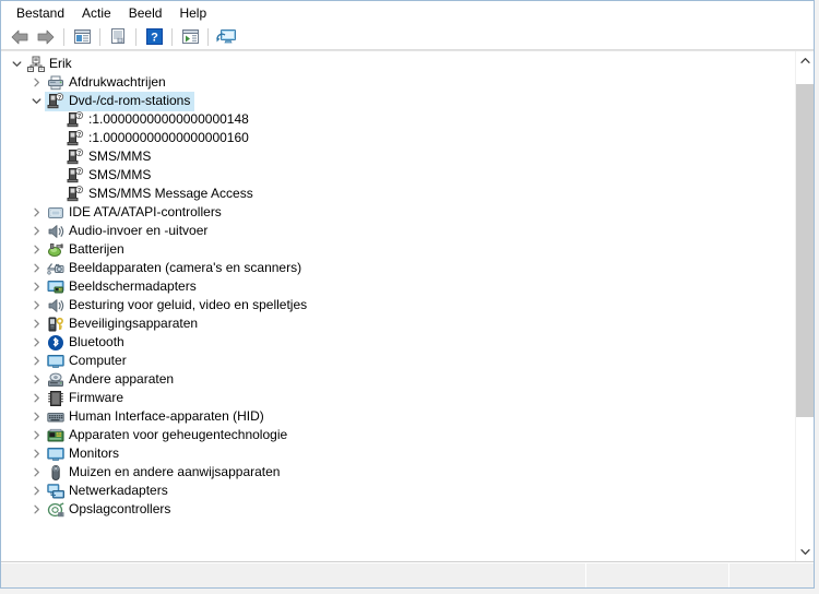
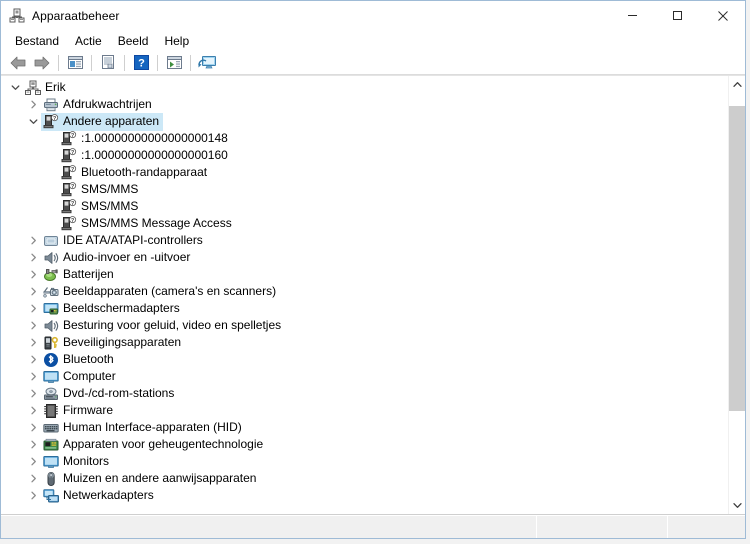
+ Apparaatbeheer
  Bestand
  Actie
  Beeld
  Help
  ?
  Erik
  Afdrukwachtrijen
- Dvd-/cd-rom-stations
+ Andere apparaten
  :1.00000000000000000148
  :1.00000000000000000160
+ Bluetooth-randapparaat
  SMS/MMS
  SMS/MMS
  SMS/MMS Message Access
  IDE ATA/ATAPI-controllers
  Audio-invoer en -uitvoer
  Batterijen
  Beeldapparaten (camera's en scanners)
  Beeldschermadapters
  Besturing voor geluid, video en spelletjes
  Beveiligingsapparaten
  Bluetooth
  Computer
- Andere apparaten
+ Dvd-/cd-rom-stations
  Firmware
  Human Interface-apparaten (HID)
  Apparaten voor geheugentechnologie
  Monitors
  Muizen en andere aanwijsapparaten
  Netwerkadapters
- Opslagcontrollers
